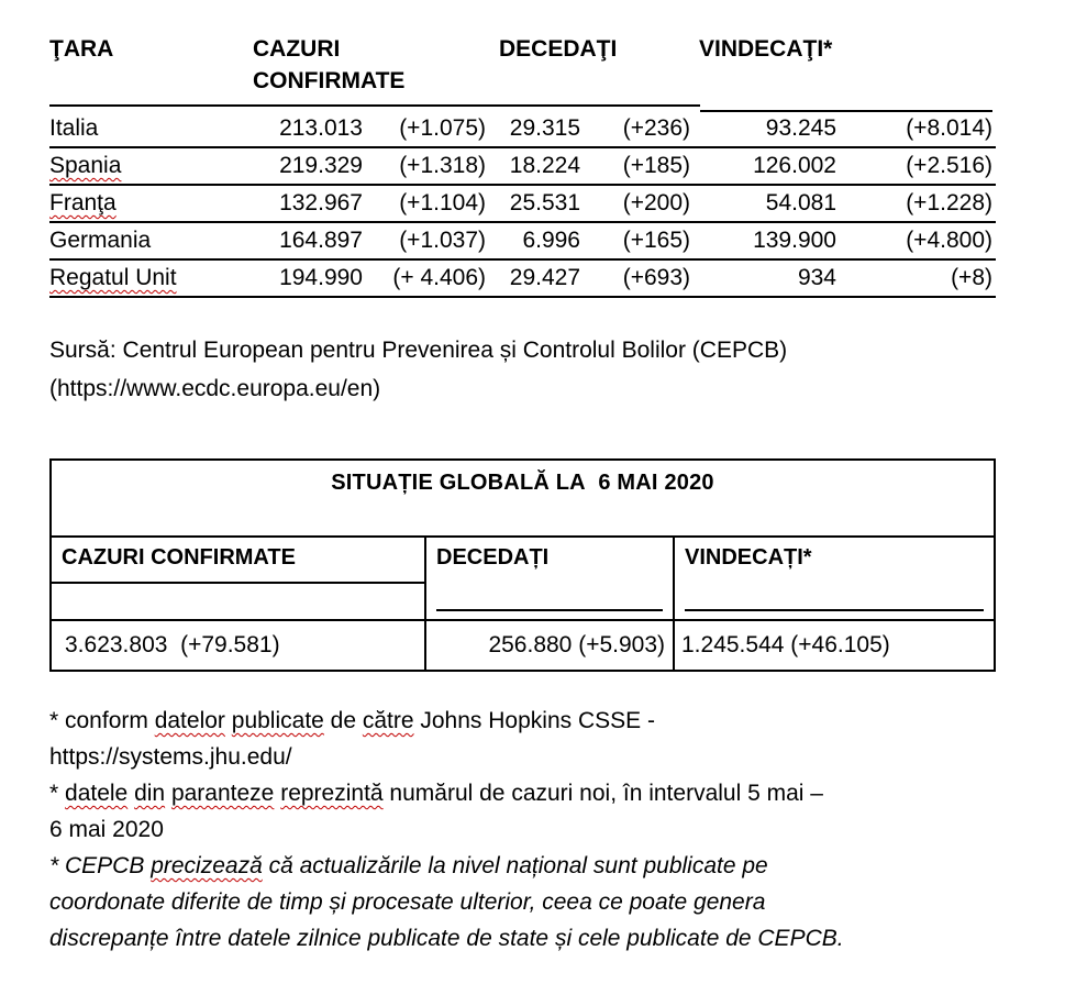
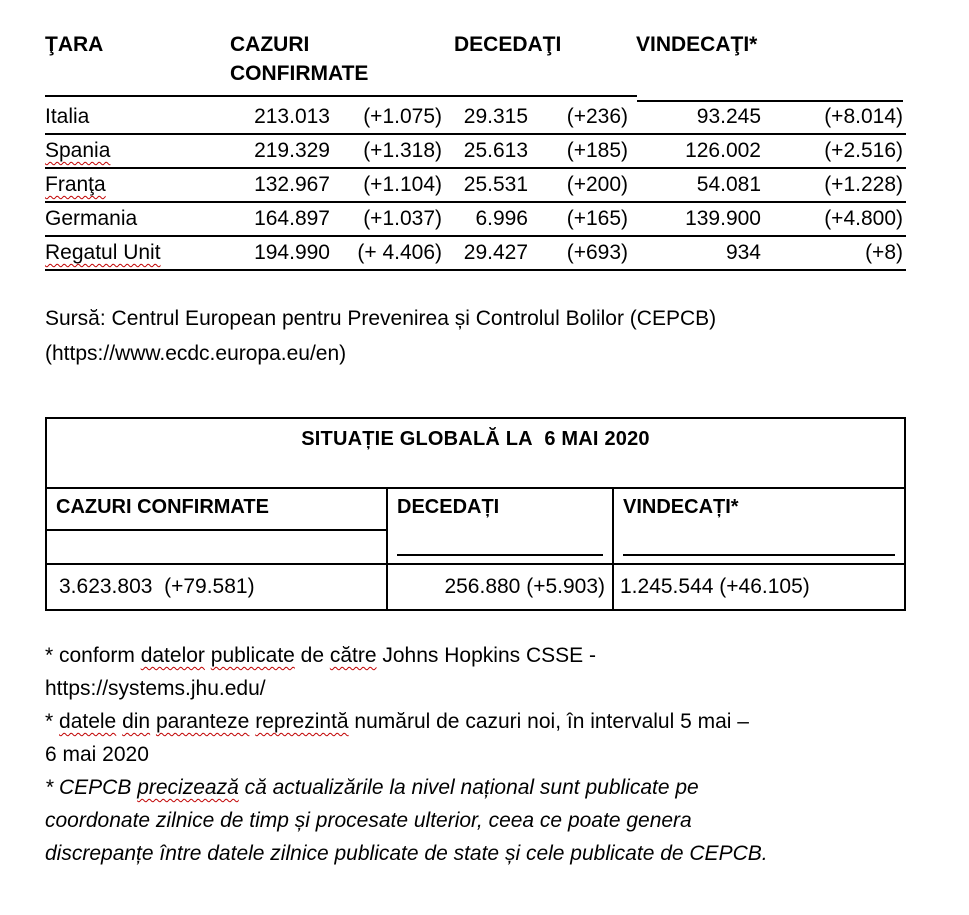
  ŢARA
  CAZURI
  CONFIRMATE
  DECEDAŢI
  VINDECAŢI*
  Italia
  213.013
  (+1.075)
  29.315
  (+236)
  93.245
  (+8.014)
  Spania
  219.329
  (+1.318)
- 18.224
+ 25.613
  (+185)
  126.002
  (+2.516)
  Franţa
  132.967
  (+1.104)
  25.531
  (+200)
  54.081
  (+1.228)
  Germania
  164.897
  (+1.037)
  6.996
  (+165)
  139.900
  (+4.800)
  Regatul Unit
  194.990
  (+ 4.406)
  29.427
  (+693)
  934
  (+8)
  Sursă: Centrul European pentru Prevenirea și Controlul Bolilor (CEPCB)
  (https://www.ecdc.europa.eu/en)
  SITUAȚIE GLOBALĂ LA 6 MAI 2020
  CAZURI CONFIRMATE
  DECEDAȚI
  VINDECAȚI*
  3.623.803 (+79.581)
  256.880 (+5.903)
  1.245.544 (+46.105)
  * conform datelor publicate de către Johns Hopkins CSSE -
  https://systems.jhu.edu/
  * datele din paranteze reprezintă numărul de cazuri noi, în intervalul 5 mai –
  6 mai 2020
  * CEPCB precizează că actualizările la nivel național sunt publicate pe
- coordonate diferite de timp și procesate ulterior, ceea ce poate genera
+ coordonate zilnice de timp și procesate ulterior, ceea ce poate genera
  discrepanțe între datele zilnice publicate de state și cele publicate de CEPCB.
